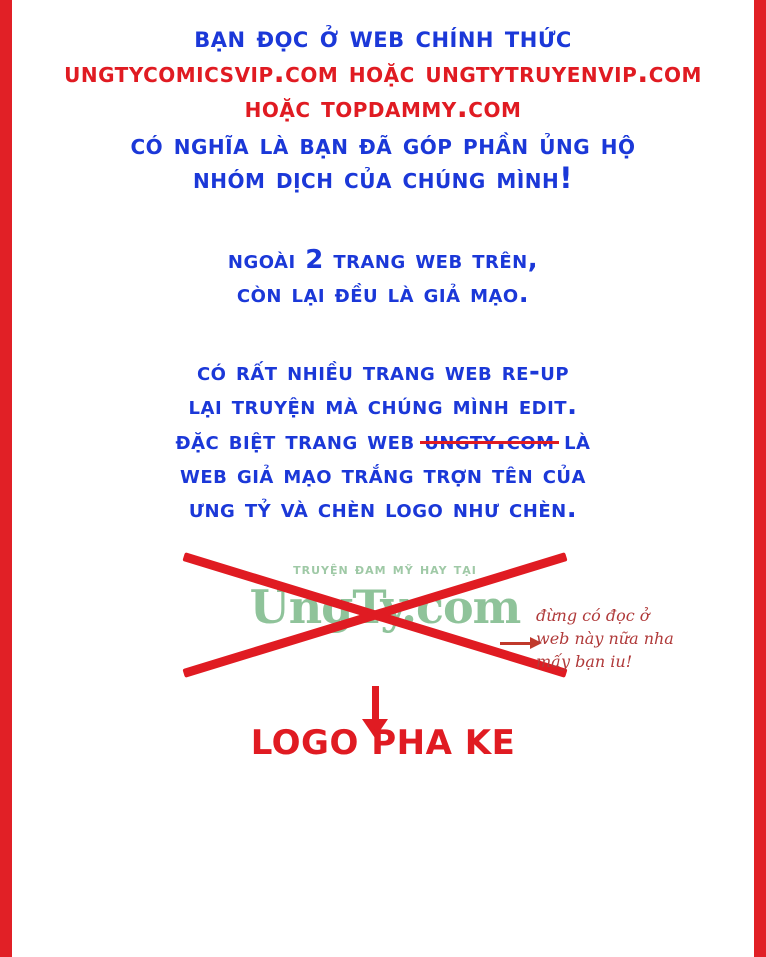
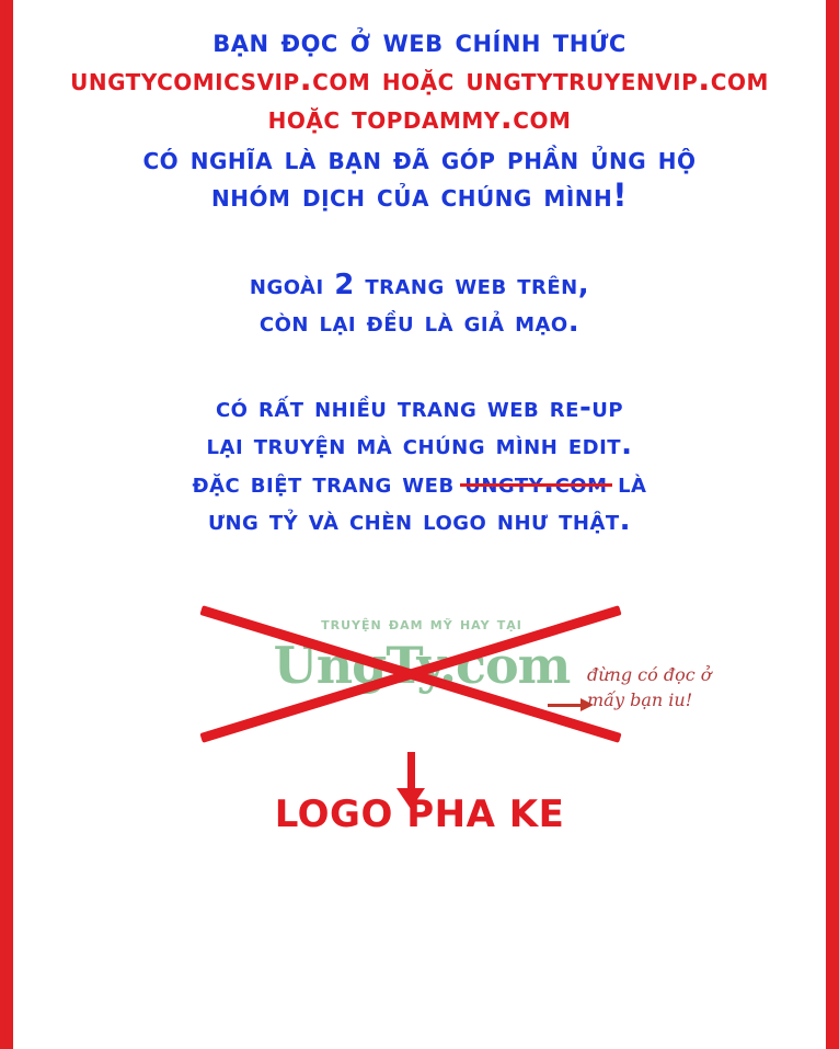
  bạn đọc ở web chính thức
  ungtycomicsvip.com hoặc ungtytruyenvip.com
  hoặc topdammy.com
  có nghĩa là bạn đã góp phần ủng hộ
  nhóm dịch của chúng mình!
  ngoài 2 trang web trên,
  còn lại đều là giả mạo.
  có rất nhiều trang web re-up
  lại truyện mà chúng mình edit.
  đặc biệt trang web ungty.com là
- web giả mạo trắng trợn tên của
- ưng tỷ và chèn logo như chèn.
+ ưng tỷ và chèn logo như thật.
  truyện đam mỹ hay tại
  đừng có đọc ở
- web này nữa nha
  mấy bạn iu!
  LOGO PHA KE
